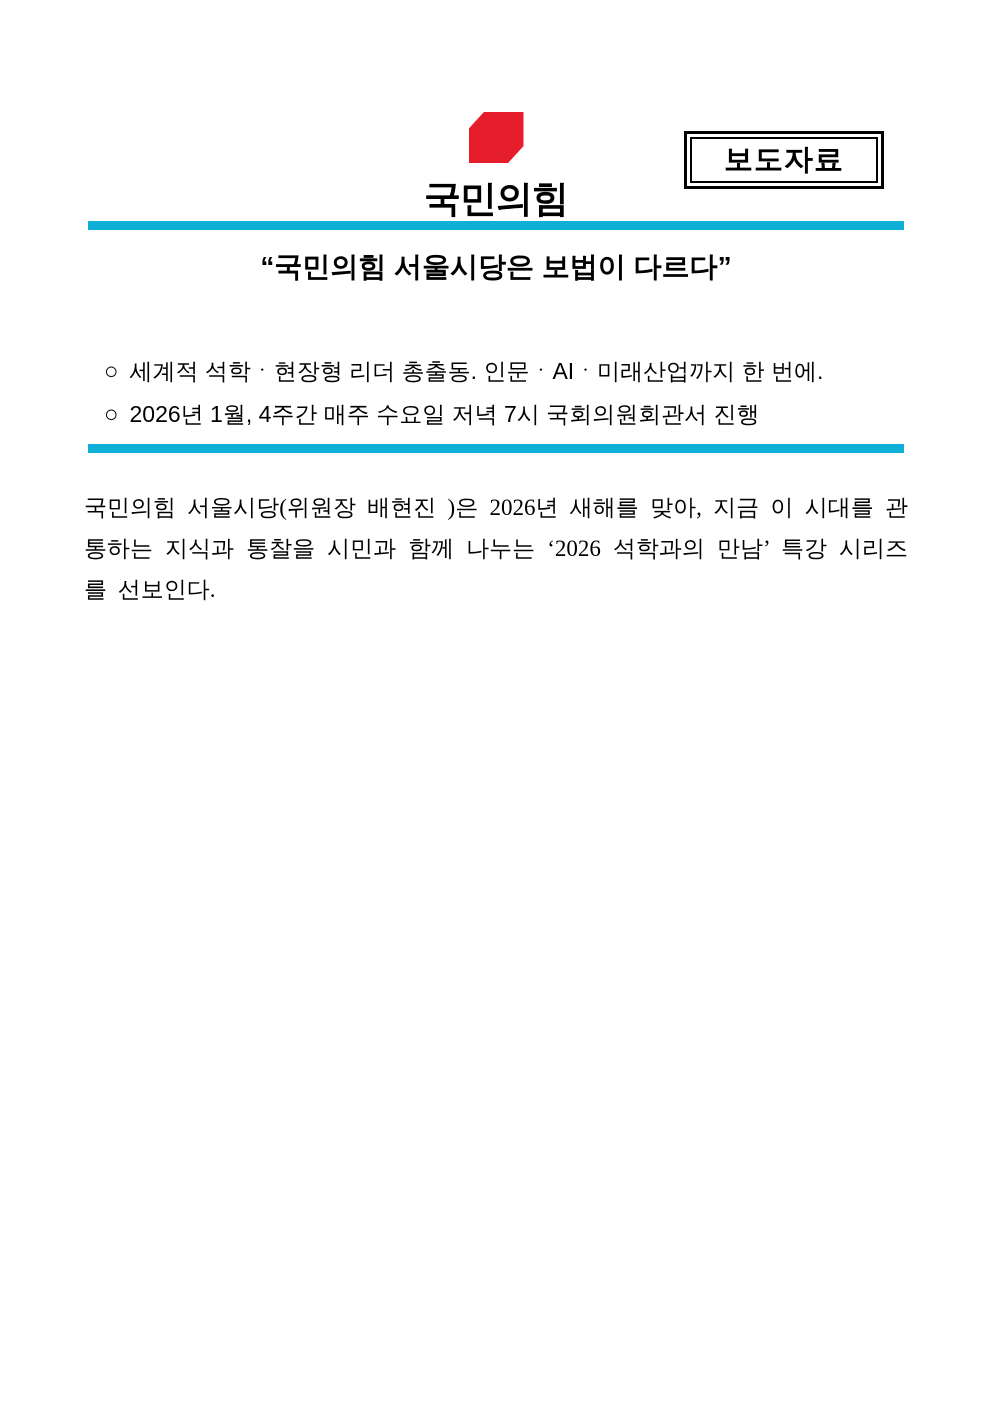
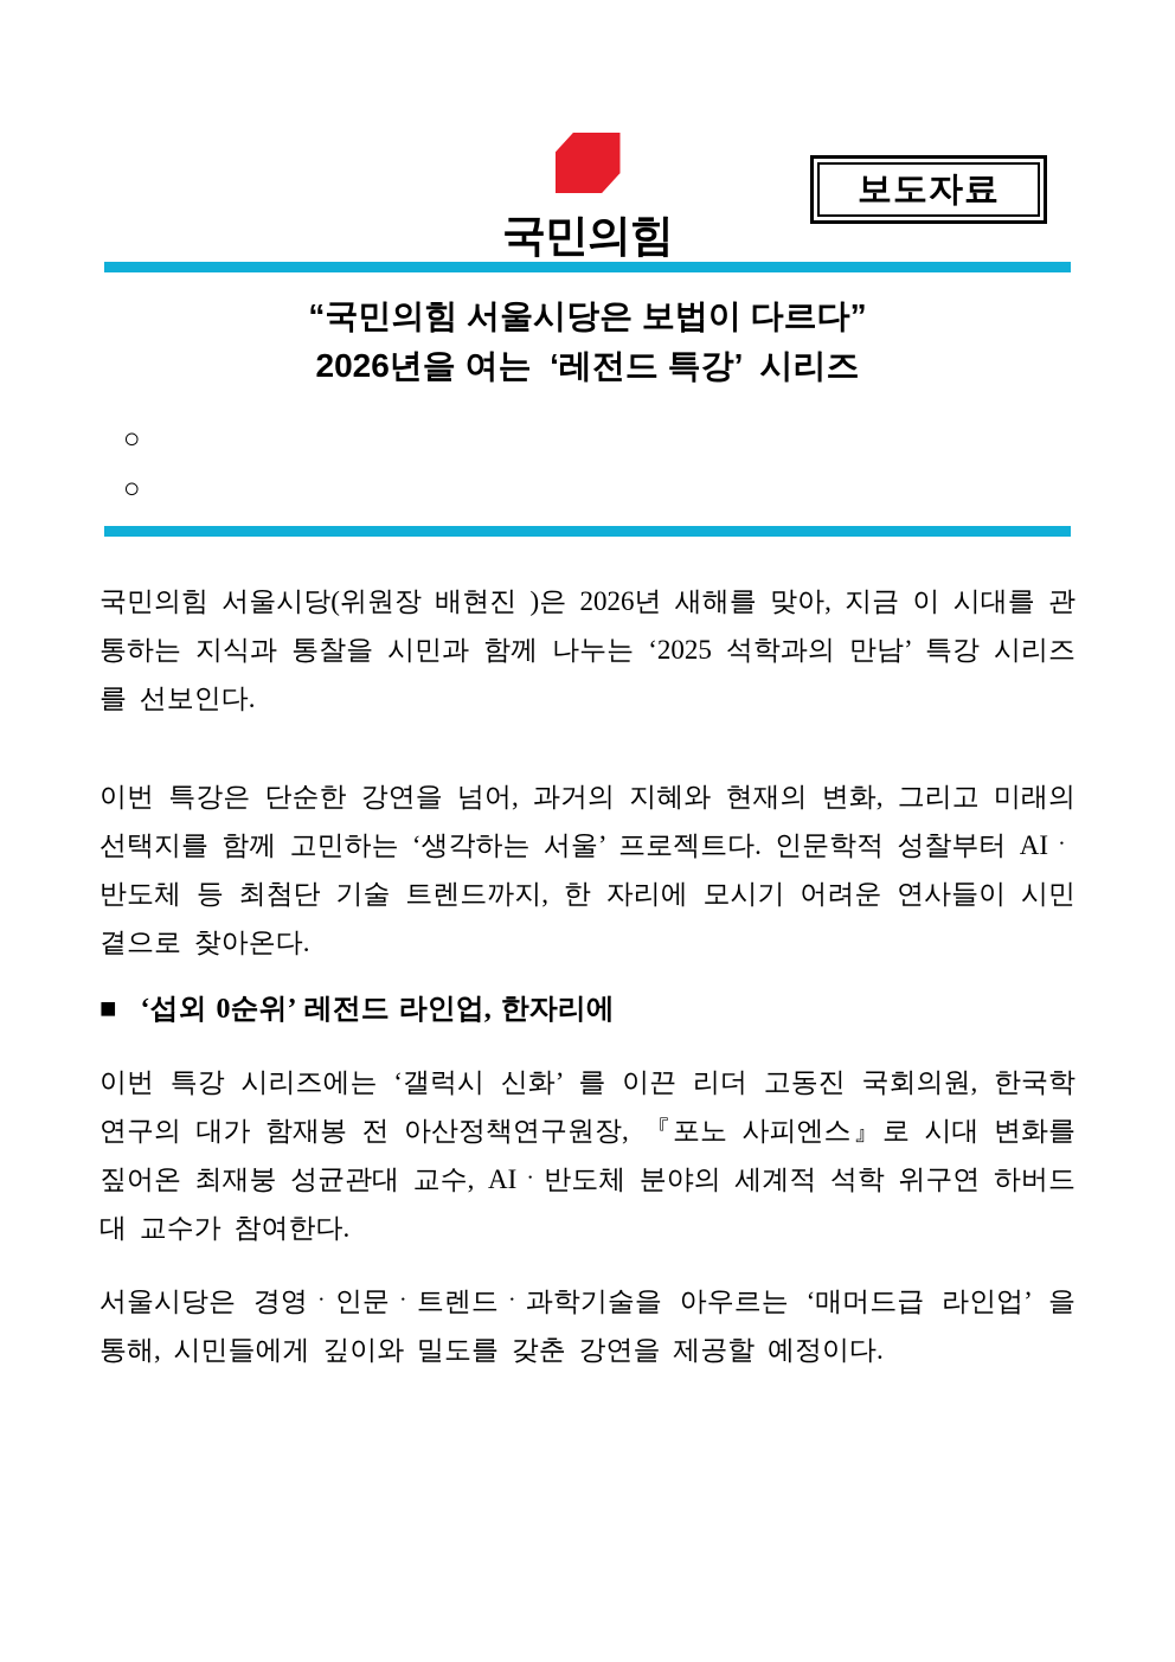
  국민의힘
  보도자료
  “국민의힘 서울시당은 보법이 다르다”
+ 2026년을 여는 ‘레전드 특강’ 시리즈
  ○
- 세계적 석학ㆍ현장형 리더 총출동. 인문ㆍAIㆍ미래산업까지 한 번에.
  ○
- 2026년 1월, 4주간 매주 수요일 저녁 7시 국회의원회관서 진행
- 국민의힘 서울시당(위원장 배현진 )은 2026년 새해를 맞아, 지금 이 시대를 관통하는 지식과 통찰을 시민과 함께 나누는 ‘2026 석학과의 만남’ 특강 시리즈를 선보인다.
+ 국민의힘 서울시당(위원장 배현진 )은 2026년 새해를 맞아, 지금 이 시대를 관통하는 지식과 통찰을 시민과 함께 나누는 ‘2025 석학과의 만남’ 특강 시리즈를 선보인다.
+ 이번 특강은 단순한 강연을 넘어, 과거의 지혜와 현재의 변화, 그리고 미래의 선택지를 함께 고민하는 ‘생각하는 서울’ 프로젝트다. 인문학적 성찰부터 AIㆍ반도체 등 최첨단 기술 트렌드까지, 한 자리에 모시기 어려운 연사들이 시민 곁으로 찾아온다.
+ ■ ‘섭외 0순위’ 레전드 라인업, 한자리에
+ 이번 특강 시리즈에는 ‘갤럭시 신화’ 를 이끈 리더 고동진 국회의원, 한국학 연구의 대가 함재봉 전 아산정책연구원장, 『포노 사피엔스』로 시대 변화를 짚어온 최재붕 성균관대 교수, AIㆍ반도체 분야의 세계적 석학 위구연 하버드대 교수가 참여한다.
+ 서울시당은 경영ㆍ인문ㆍ트렌드ㆍ과학기술을 아우르는 ‘매머드급 라인업’ 을 통해, 시민들에게 깊이와 밀도를 갖춘 강연을 제공할 예정이다.
